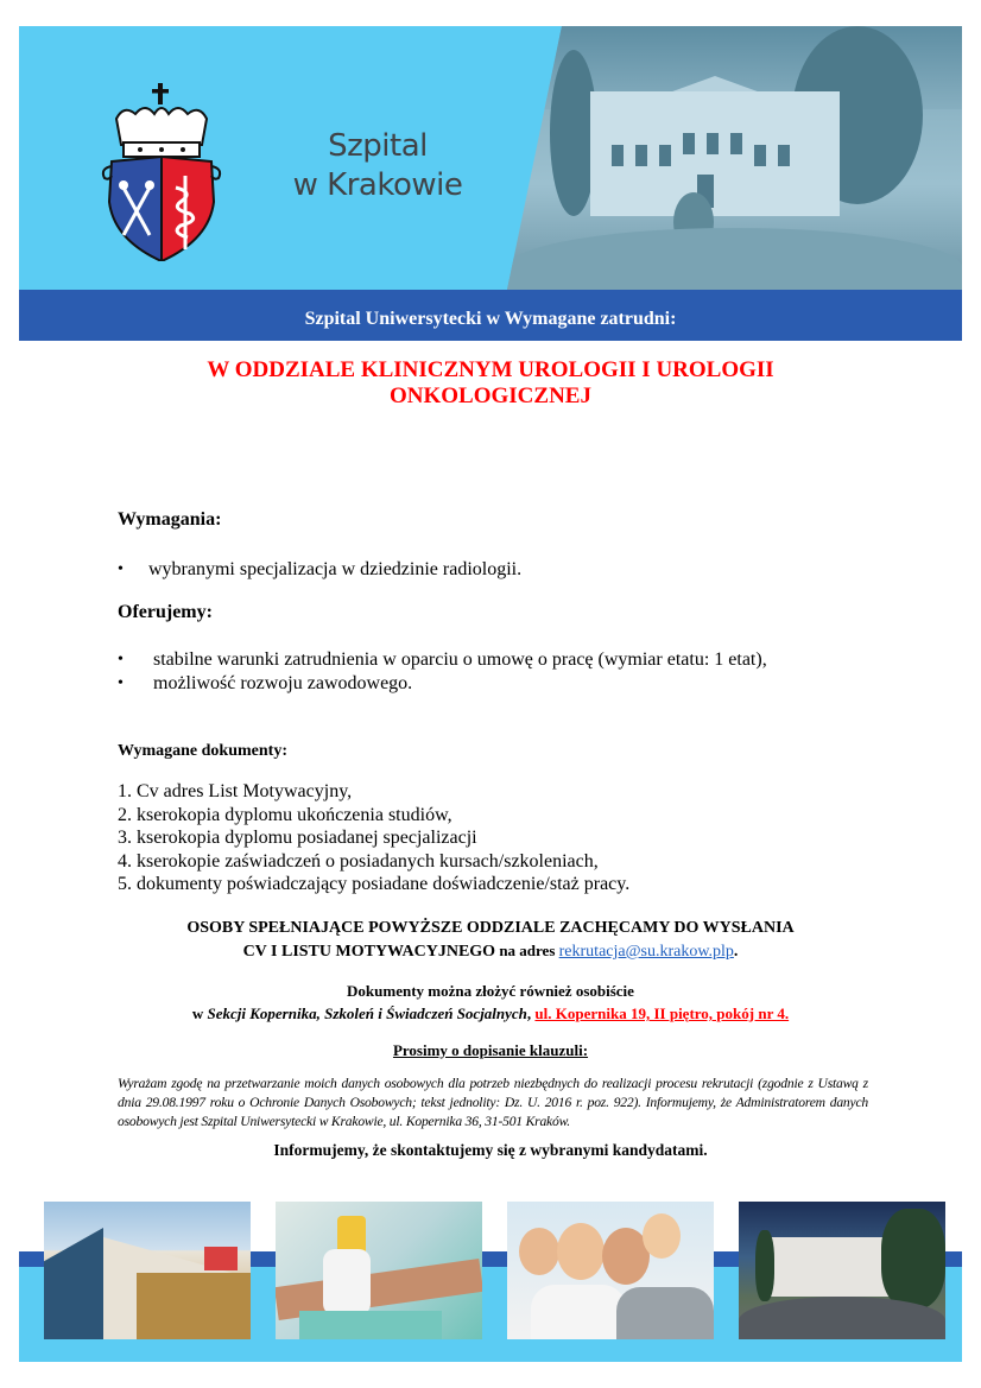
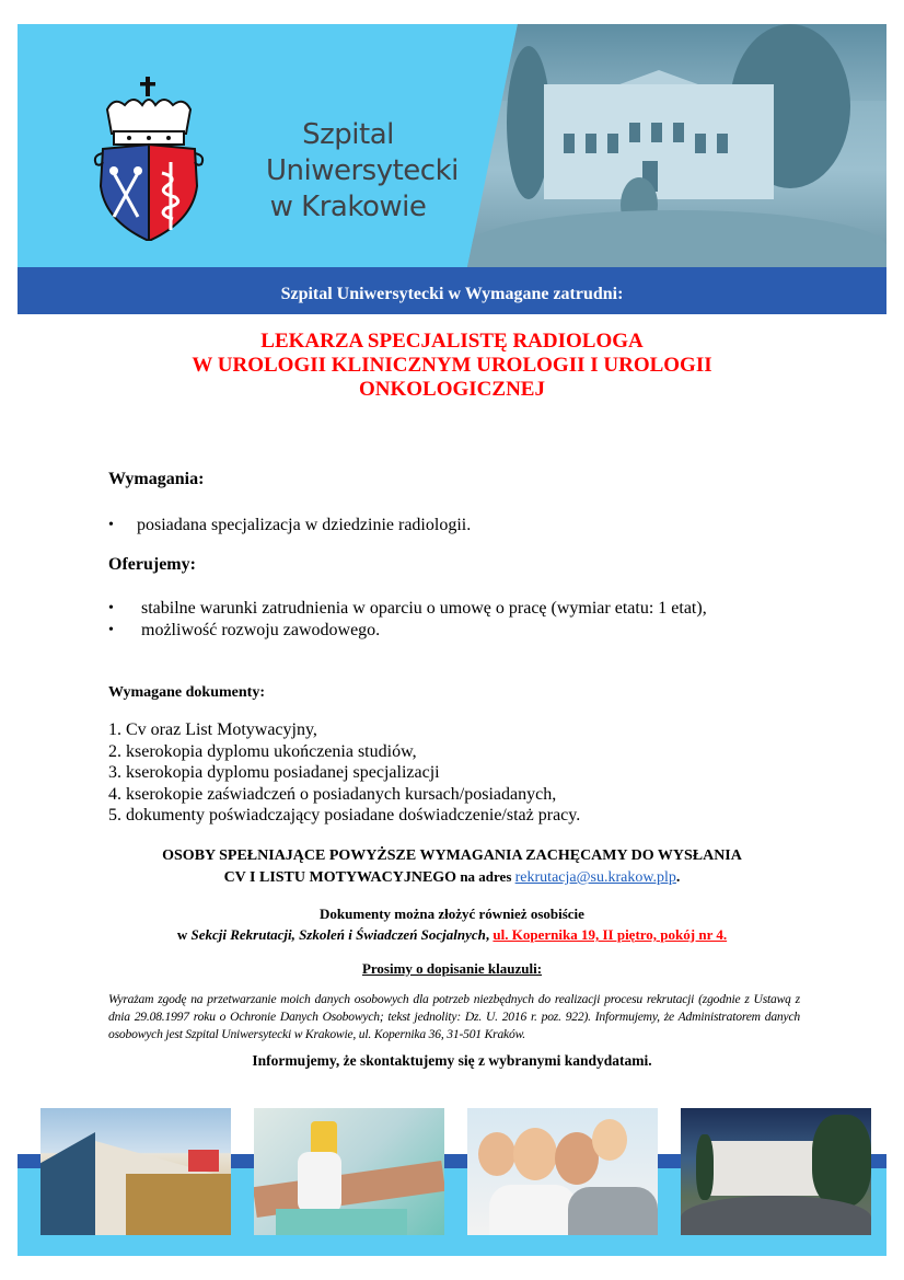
  Szpital
+ Uniwersytecki
  w Krakowie
  Szpital Uniwersytecki w Wymagane zatrudni:
+ LEKARZA SPECJALISTĘ RADIOLOGA
- W ODDZIALE KLINICZNYM UROLOGII I UROLOGII
+ W UROLOGII KLINICZNYM UROLOGII I UROLOGII
  ONKOLOGICZNEJ
  Wymagania:
  •
- wybranymi specjalizacja w dziedzinie radiologii.
+ posiadana specjalizacja w dziedzinie radiologii.
  Oferujemy:
  •
  stabilne warunki zatrudnienia w oparciu o umowę o pracę (wymiar etatu: 1 etat),
  •
  możliwość rozwoju zawodowego.
  Wymagane dokumenty:
- 1. Cv adres List Motywacyjny,
+ 1. Cv oraz List Motywacyjny,
  2. kserokopia dyplomu ukończenia studiów,
  3. kserokopia dyplomu posiadanej specjalizacji
- 4. kserokopie zaświadczeń o posiadanych kursach/szkoleniach,
+ 4. kserokopie zaświadczeń o posiadanych kursach/posiadanych,
  5. dokumenty poświadczający posiadane doświadczenie/staż pracy.
- OSOBY SPEŁNIAJĄCE POWYŻSZE ODDZIALE ZACHĘCAMY DO WYSŁANIA
+ OSOBY SPEŁNIAJĄCE POWYŻSZE WYMAGANIA ZACHĘCAMY DO WYSŁANIA
  CV I LISTU MOTYWACYJNEGO na adres rekrutacja@su.krakow.plp.
  Dokumenty można złożyć również osobiście
- w Sekcji Kopernika, Szkoleń i Świadczeń Socjalnych, ul. Kopernika 19, II piętro, pokój nr 4.
+ w Sekcji Rekrutacji, Szkoleń i Świadczeń Socjalnych, ul. Kopernika 19, II piętro, pokój nr 4.
  Prosimy o dopisanie klauzuli:
  Wyrażam zgodę na przetwarzanie moich danych osobowych dla potrzeb niezbędnych do realizacji procesu rekrutacji (zgodnie z Ustawą z dnia 29.08.1997 roku o Ochronie Danych Osobowych; tekst jednolity: Dz. U. 2016 r. poz. 922). Informujemy, że Administratorem danych osobowych jest Szpital Uniwersytecki w Krakowie, ul. Kopernika 36, 31-501 Kraków.
  Informujemy, że skontaktujemy się z wybranymi kandydatami.
